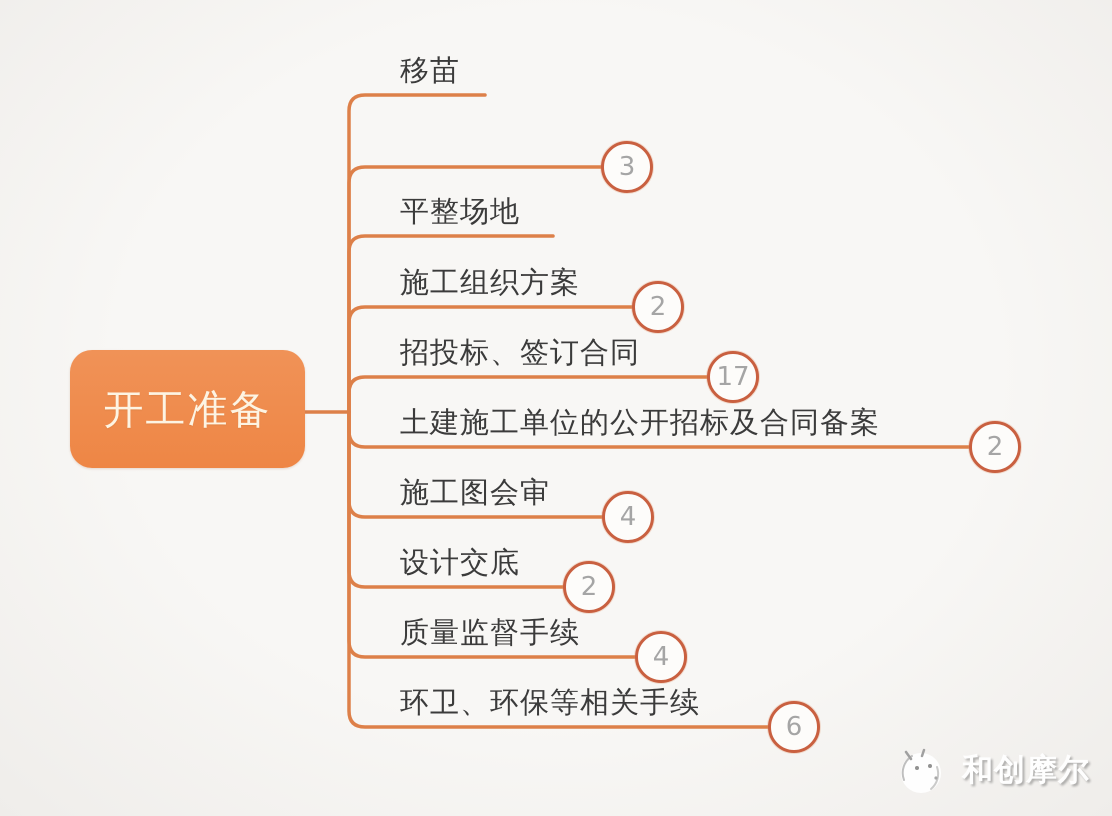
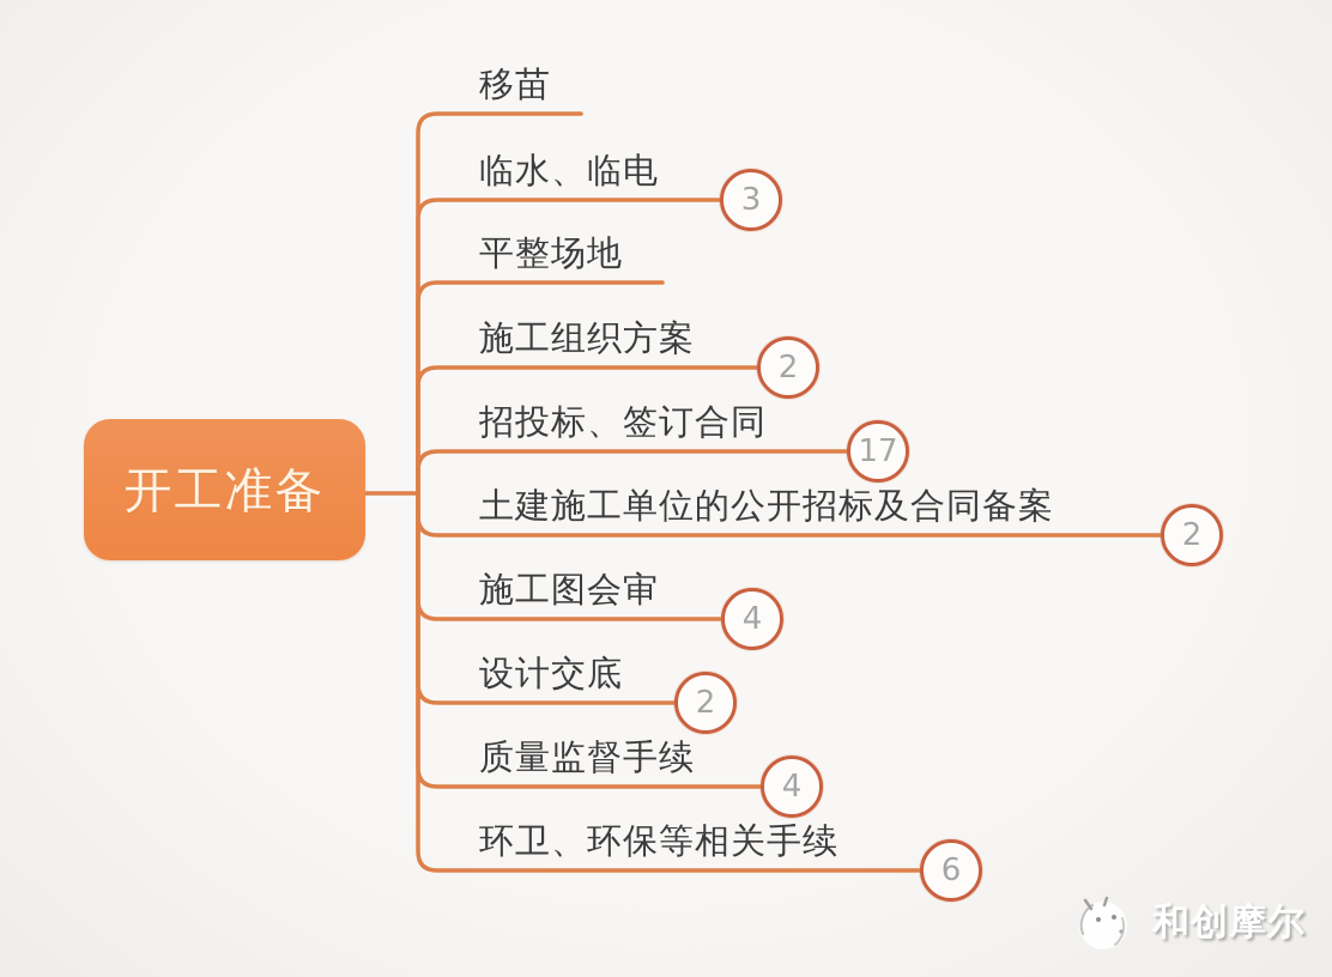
  开工准备
  移苗
+ 临水、临电
  平整场地
  施工组织方案
  招投标、签订合同
  土建施工单位的公开招标及合同备案
  施工图会审
  设计交底
  质量监督手续
  环卫、环保等相关手续
  3
  2
  17
  2
  4
  2
  4
  6
  和创摩尔
